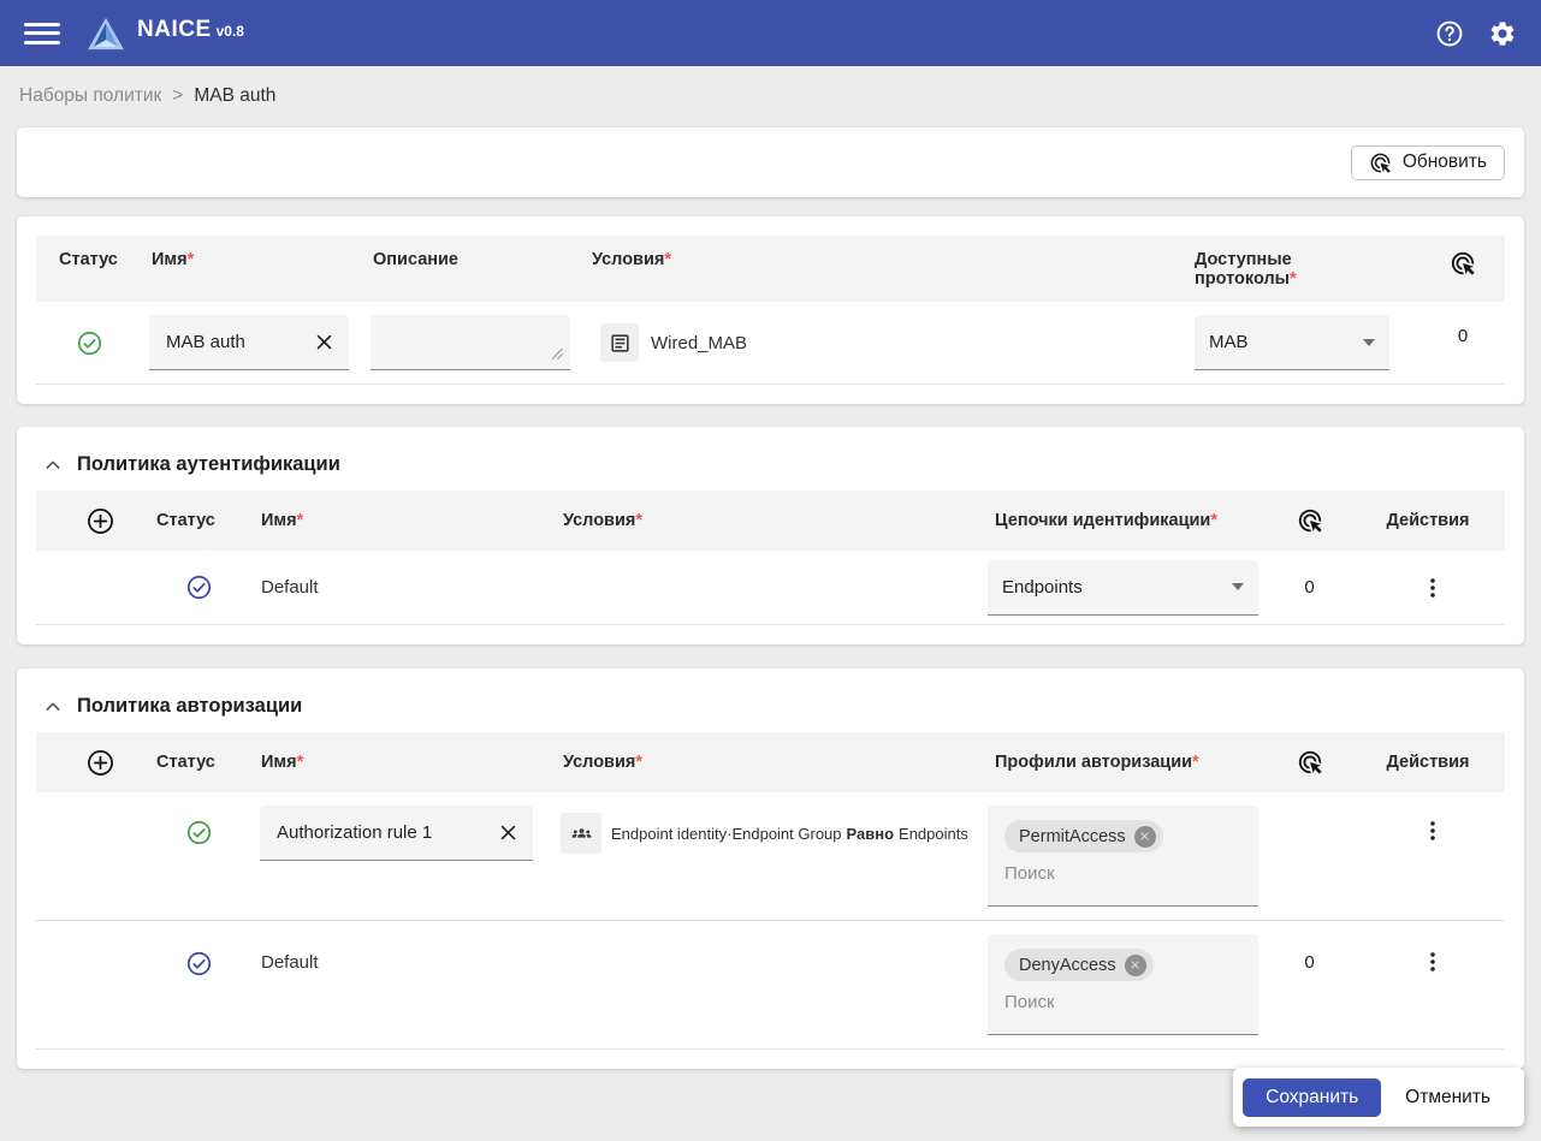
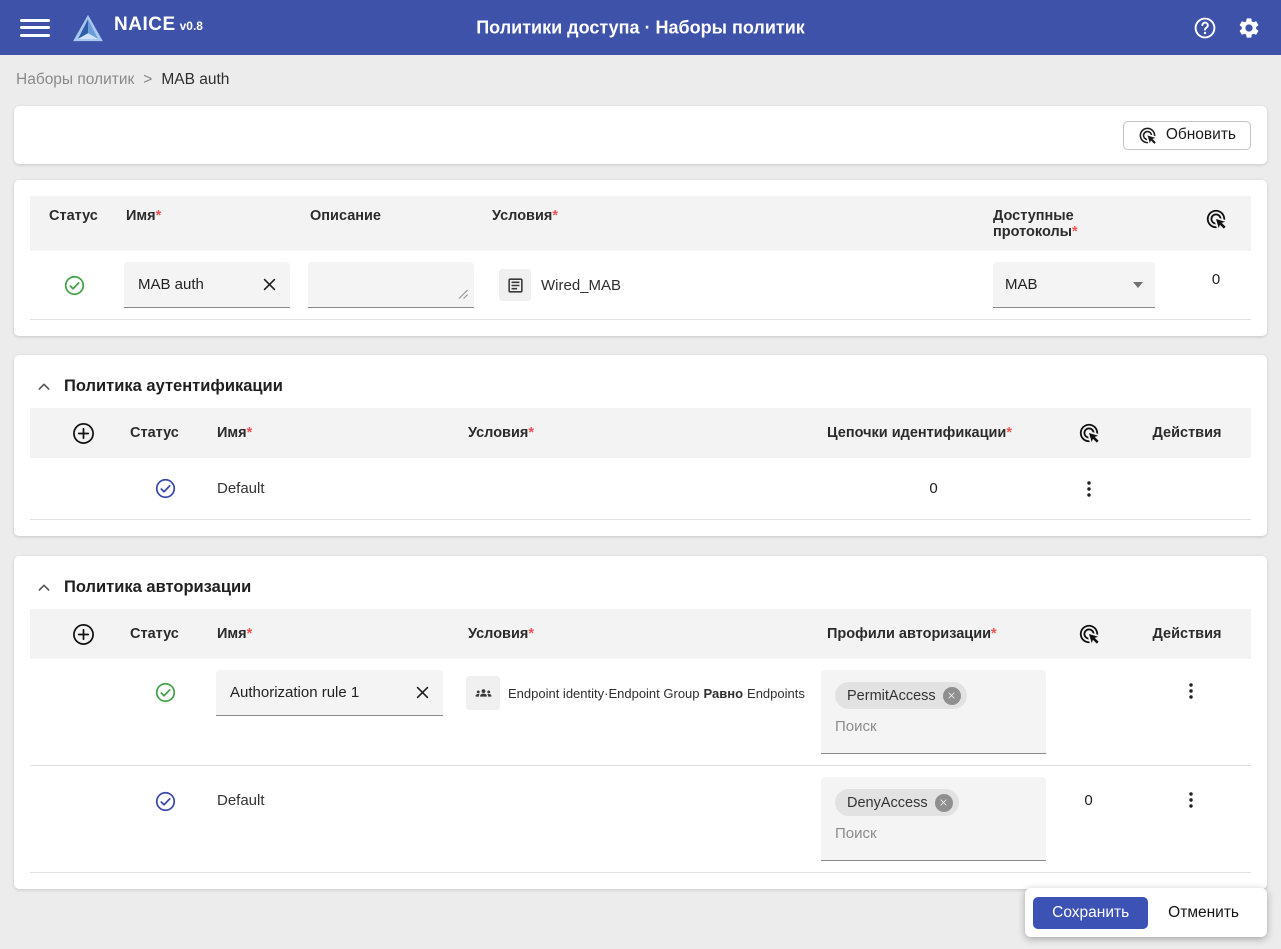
  NAICE
  v0.8
+ Политики доступа · Наборы политик
  Наборы политик
  >
  MAB auth
  Обновить
  Статус
  Имя*
  Описание
  Условия*
  Доступные протоколы*
  MAB auth
  Wired_MAB
  MAB
  0
  Политика аутентификации
  Статус
  Имя*
  Условия*
  Цепочки идентификации*
  Действия
  Default
- Endpoints
  0
  Политика авторизации
  Статус
  Имя*
  Условия*
  Профили авторизации*
  Действия
  Authorization rule 1
  Endpoint identity·Endpoint Group Равно Endpoints
  PermitAccess
  Поиск
  Default
  DenyAccess
  Поиск
  0
  Сохранить
  Отменить
